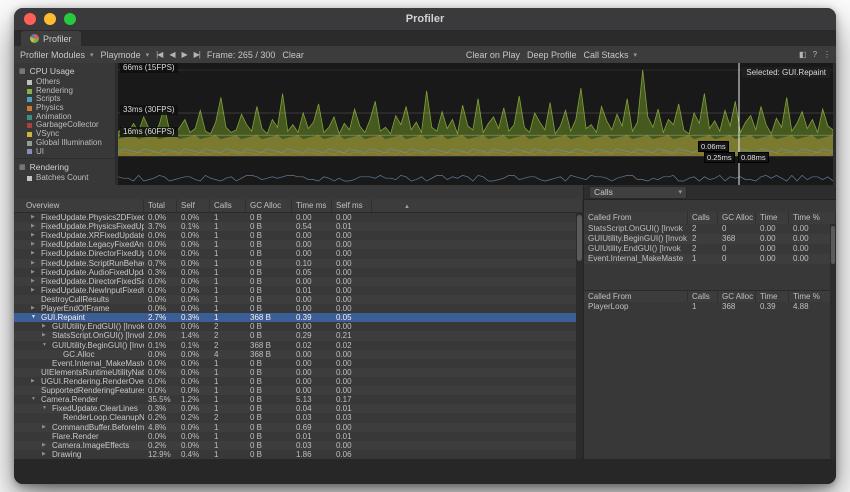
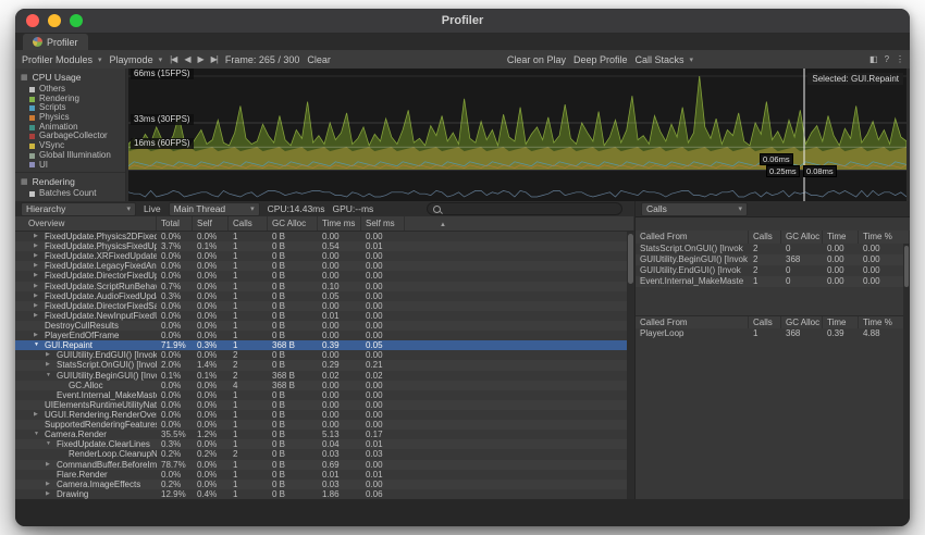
  Profiler
  Profiler
  Profiler Modules
  Playmode
  |◀
  ◀
  ▶
  ▶|
  Frame: 265 / 300
  Clear
  Clear on Play
  Deep Profile
  Call Stacks
  ◧
  ?
  ⋮
  CPU Usage
  Others
  Rendering
  Scripts
  Physics
  Animation
  GarbageCollector
  VSync
  Global Illumination
  UI
  Rendering
  Batches Count
  66ms (15FPS)
  33ms (30FPS)
  16ms (60FPS)
  Selected: GUI.Repaint
  0.06ms
  0.25ms
  0.08ms
+ Hierarchy
+ Live
+ Main Thread
+ CPU:14.43ms
+ GPU:--ms
  Overview
  Total
  Self
  Calls
  GC Alloc
  Time ms
  Self ms
  FixedUpdate.Physics2DFixed
  0.0%
  0.0%
  1
  0 B
  0.00
  0.00
  FixedUpdate.PhysicsFixedUp
  3.7%
  0.1%
  1
  0 B
  0.54
  0.01
  FixedUpdate.XRFixedUpdate
  0.0%
  0.0%
  1
  0 B
  0.00
  0.00
  FixedUpdate.LegacyFixedAn
  0.0%
  0.0%
  1
  0 B
  0.00
  0.00
  FixedUpdate.DirectorFixedU
  0.0%
  0.0%
  1
  0 B
  0.00
  0.00
  FixedUpdate.ScriptRunBeha
  0.7%
  0.0%
  1
  0 B
  0.10
  0.00
  FixedUpdate.AudioFixedUpd
  0.3%
  0.0%
  1
  0 B
  0.05
  0.00
  FixedUpdate.DirectorFixedSa
  0.0%
  0.0%
  1
  0 B
  0.00
  0.00
  FixedUpdate.NewInputFixed
  0.0%
  0.0%
  1
  0 B
  0.01
  0.00
  DestroyCullResults
  0.0%
  0.0%
  1
  0 B
  0.00
  0.00
  PlayerEndOfFrame
  0.0%
  0.0%
  1
  0 B
  0.00
  0.00
  GUI.Repaint
- 2.7%
+ 71.9%
  0.3%
  1
  368 B
  0.39
  0.05
  GUIUtility.EndGUI() [Invok
  0.0%
  0.0%
  2
  0 B
  0.00
  0.00
  StatsScript.OnGUI() [Invo
  2.0%
  1.4%
  2
  0 B
  0.29
  0.21
  GUIUtility.BeginGUI() [Inv
  0.1%
  0.1%
  2
  368 B
  0.02
  0.02
  GC.Alloc
  0.0%
  0.0%
  4
  368 B
  0.00
  0.00
  Event.Internal_MakeMast
  0.0%
  0.0%
  1
  0 B
  0.00
  0.00
  UIElementsRuntimeUtilityNat
  0.0%
  0.0%
  1
  0 B
  0.00
  0.00
  UGUI.Rendering.RenderOve
  0.0%
  0.0%
  1
  0 B
  0.00
  0.00
  SupportedRenderingFeature
  0.0%
  0.0%
  1
  0 B
  0.00
  0.00
  Camera.Render
  35.5%
  1.2%
  1
  0 B
  5.13
  0.17
  FixedUpdate.ClearLines
  0.3%
  0.0%
  1
  0 B
  0.04
  0.01
  RenderLoop.CleanupN
  0.2%
  0.2%
  2
  0 B
  0.03
  0.03
  CommandBuffer.BeforeIm
- 4.8%
+ 78.7%
  0.0%
  1
  0 B
  0.69
  0.00
  Flare.Render
  0.0%
  0.0%
  1
  0 B
  0.01
  0.01
  Camera.ImageEffects
  0.2%
  0.0%
  1
  0 B
  0.03
  0.00
  Drawing
  12.9%
  0.4%
  1
  0 B
  1.86
  0.06
  Calls
  Called From
  Calls
  GC Alloc
  Time %
  StatsScript.OnGUI() [Invok
  2
  0
  0.00
  0.00
  GUIUtility.BeginGUI() [Invok
  2
  368
  0.00
  0.00
  GUIUtility.EndGUI() [Invok
  2
  0
  0.00
  0.00
  Event.Internal_MakeMaste
  1
  0
  0.00
  0.00
  Called From
  Calls
  GC Alloc
  Time %
  PlayerLoop
  1
  368
  0.39
  4.88
